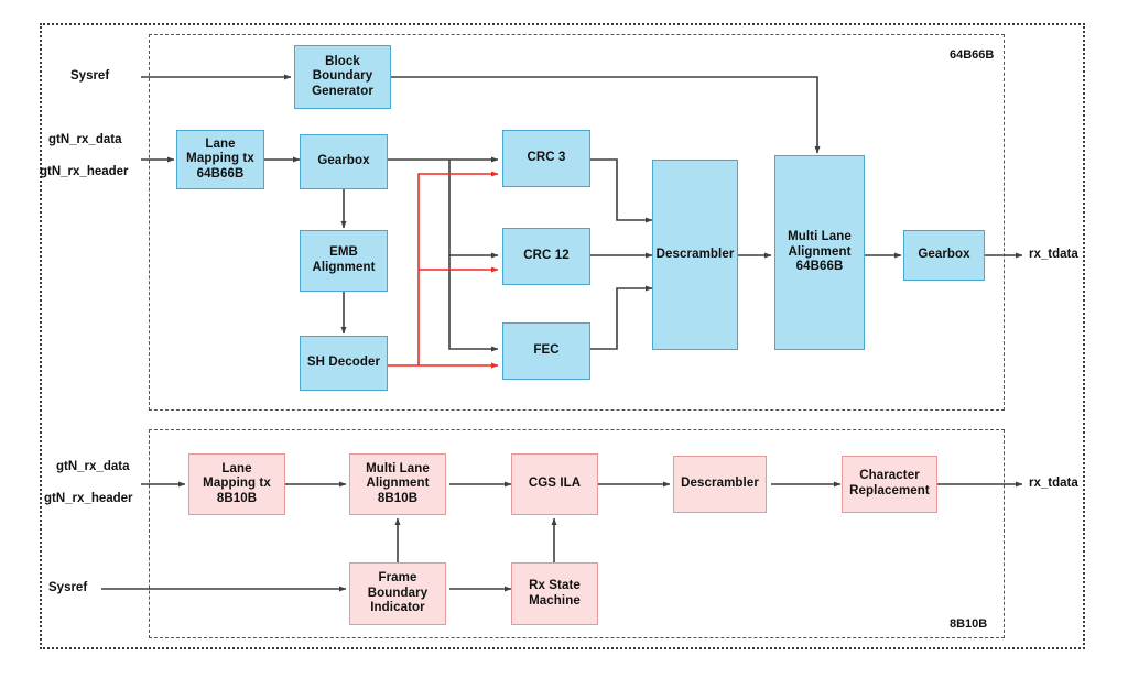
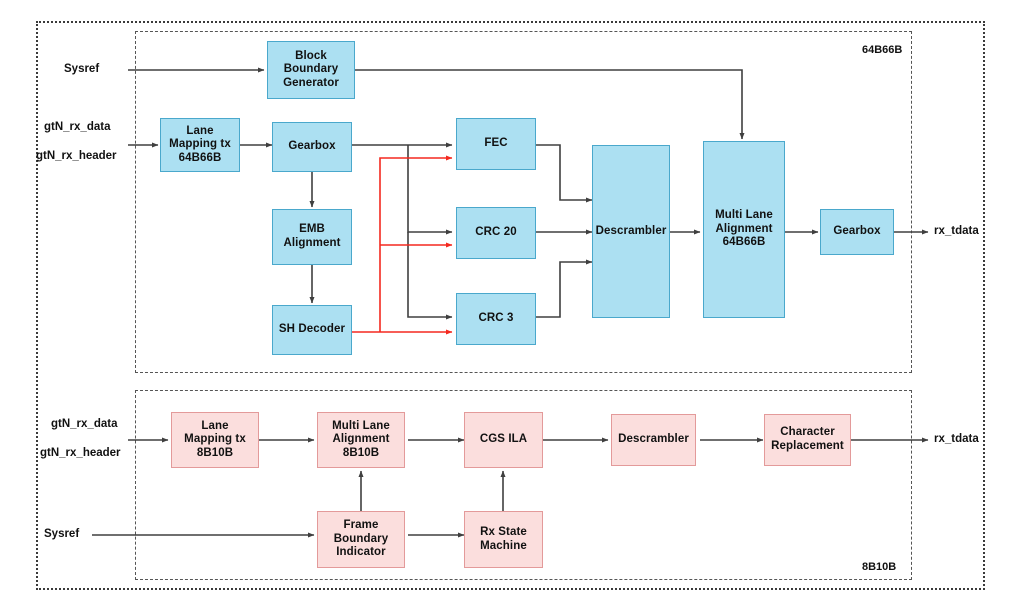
  Block
  Boundary
  Generator
  Lane
  Mapping tx
  64B66B
  Gearbox
  EMB
  Alignment
  SH Decoder
- CRC 3
+ FEC
- CRC 12
+ CRC 20
- FEC
+ CRC 3
  Descrambler
  Multi Lane
  Alignment
  64B66B
  Gearbox
  Sysref
  gtN_rx_data
  gtN_rx_header
  rx_tdata
  64B66B
  Lane
  Mapping tx
  8B10B
  Multi Lane
  Alignment
  8B10B
  CGS ILA
  Descrambler
  Character
  Replacement
  Frame
  Boundary
  Indicator
  Rx State
  Machine
  gtN_rx_data
  gtN_rx_header
  Sysref
  rx_tdata
  8B10B
